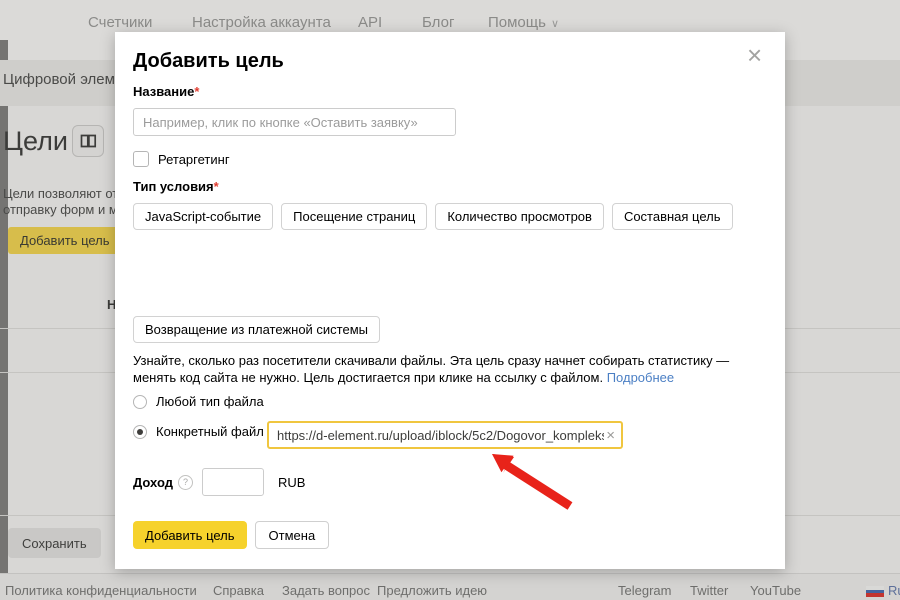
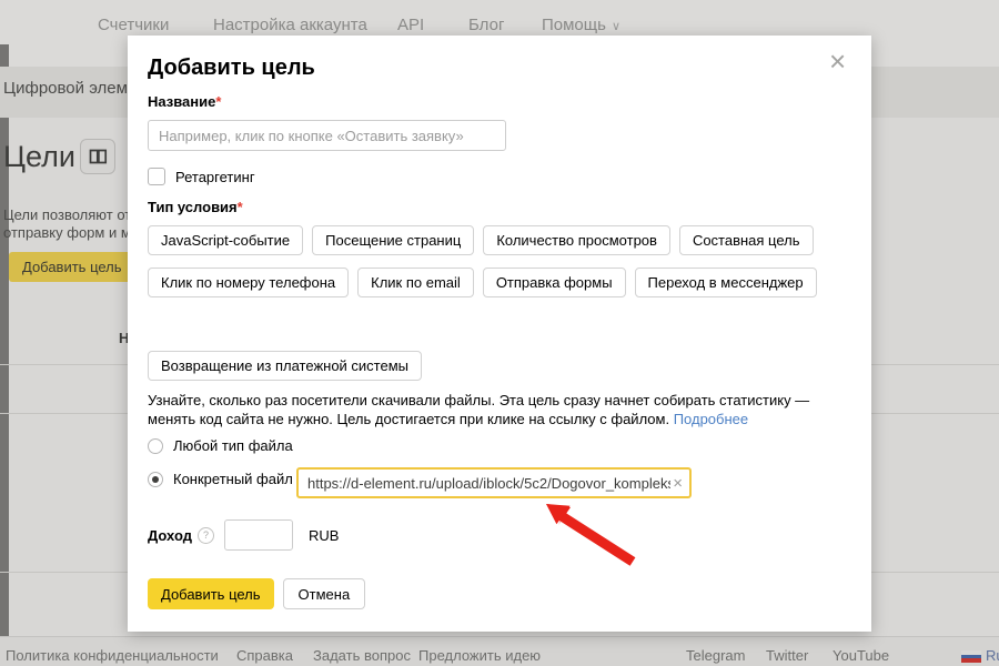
  Счетчики
  Настройка аккаунта
  API
  Блог
  Помощь ∨
  Цифровой элем
  Цели
  Цели позволяют о
  отправку форм и м
  Добавить цель
- Сохранить
  Политика конфиденциальности
  Справка
  Задать вопрос
  Предложить идею
  Telegram
  Twitter
  YouTube
  Добавить цель
  ×
  Название*
  Например, клик по кнопке «Оставить заявку»
  Ретаргетинг
  Тип условия*
  JavaScript-событие
  Посещение страниц
  Количество просмотров
  Составная цель
+ Клик по номеру телефона
+ Клик по email
+ Отправка формы
+ Переход в мессенджер
  Возвращение из платежной системы
  Узнайте, сколько раз посетители скачивали файлы. Эта цель сразу начнет собирать статистику — менять код сайта не нужно. Цель достигается при клике на ссылку с файлом. Подробнее
  Любой тип файла
  Конкретный файл
  https://d-element.ru/upload/iblock/5c2/Dogovor_komplek
  ×
  Доход
  ?
  RUB
  Добавить цель
  Отмена
